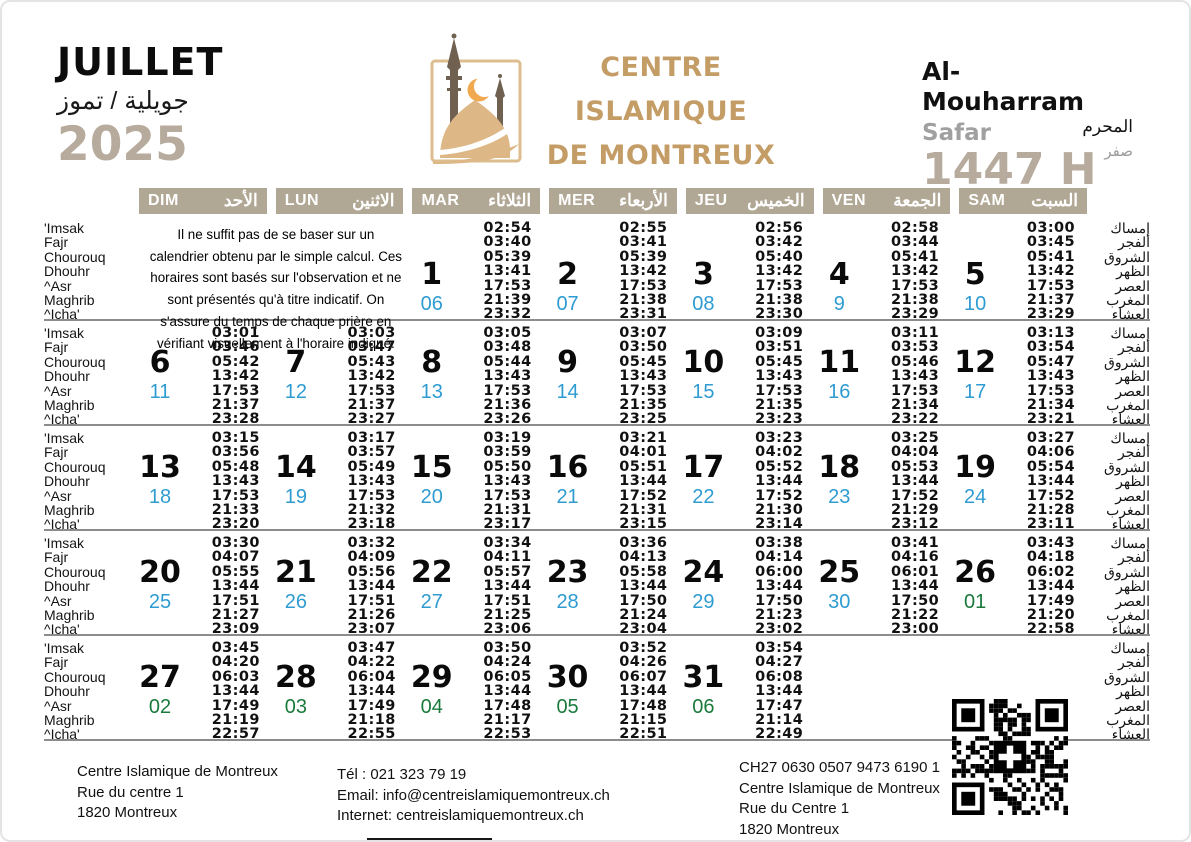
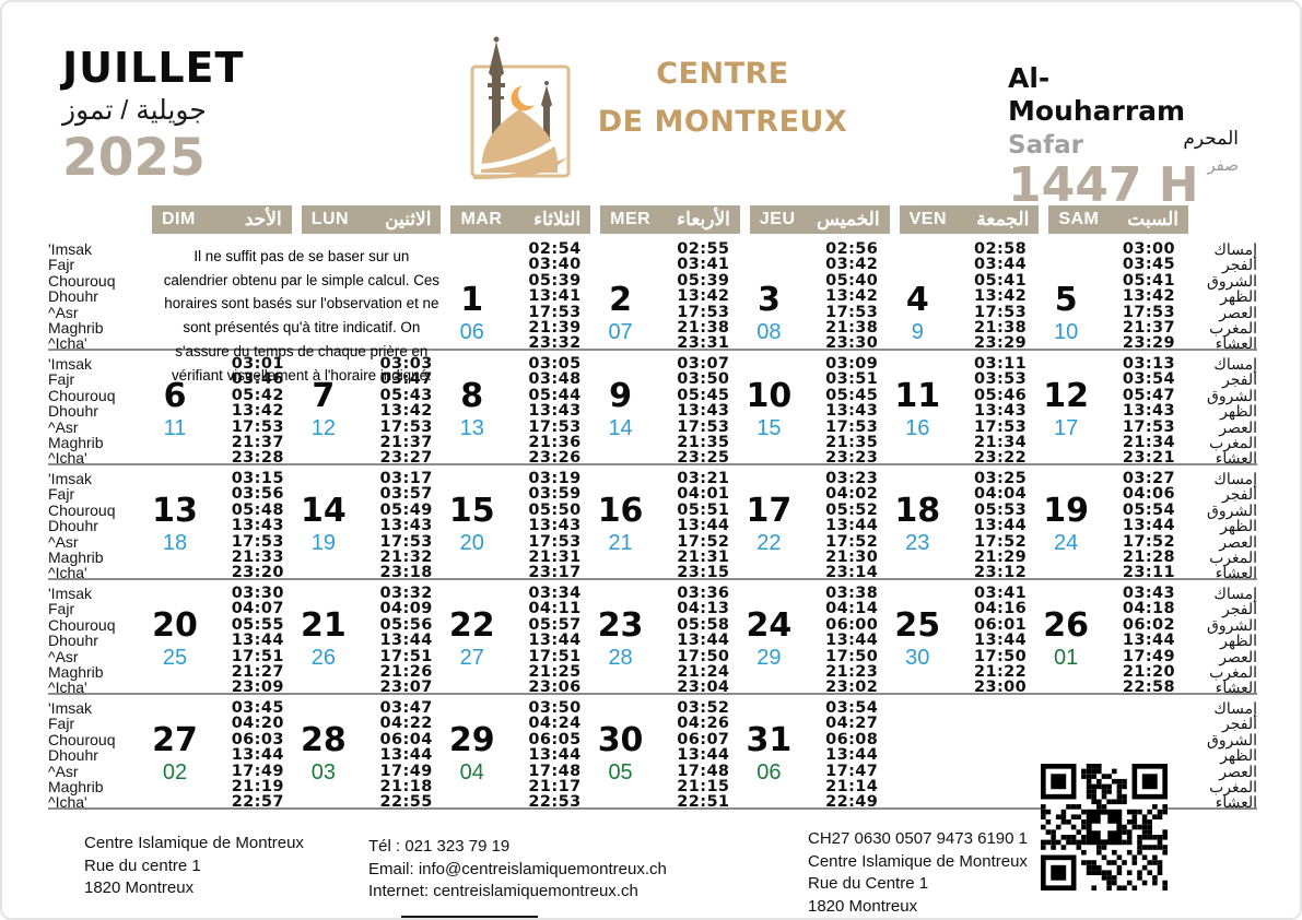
  JUILLET
  جويلية / تموز
  2025
  CENTRE
- ISLAMIQUE
  DE MONTREUX
  Al-Mouharram
  Safar
  1447 H
  المحرم
  صفر
  DIM
  الأحد
  LUN
  الاثنين
  MAR
  الثلاثاء
  MER
  الأربعاء
  JEU
  الخميس
  VEN
  الجمعة
  SAM
  السبت
  'Imsak
  Fajr
  Chourouq
  Dhouhr
  ^Asr
  Maghrib
  ^Icha'
  Il ne suffit pas de se baser sur un calendrier obtenu par le simple calcul. Ces horaires sont basés sur l'observation et ne sont présentés qu'à titre indicatif. On s'assure du temps de chaque prière en vérifiant visuellement à l'horaire indiqué.
  1
  06
  02:54
  03:40
  05:39
  13:41
  17:53
  21:39
  23:32
  2
  07
  02:55
  03:41
  05:39
  13:42
  17:53
  21:38
  23:31
  3
  08
  02:56
  03:42
  05:40
  13:42
  17:53
  21:38
  23:30
  4
  9
  02:58
  03:44
  05:41
  13:42
  17:53
  21:38
  23:29
  5
  10
  03:00
  03:45
  05:41
  13:42
  17:53
  21:37
  23:29
  إمساك
  ألفجر
  الشروق
  الظهر
  العصر
  المغرب
  العشاء
  'Imsak
  Fajr
  Chourouq
  Dhouhr
  ^Asr
  Maghrib
  ^Icha'
  6
  11
  03:01
  03:46
  05:42
  13:42
  17:53
  21:37
  23:28
  7
  12
  03:03
  03:47
  05:43
  13:42
  17:53
  21:37
  23:27
  8
  13
  03:05
  03:48
  05:44
  13:43
  17:53
  21:36
  23:26
  9
  14
  03:07
  03:50
  05:45
  13:43
  17:53
  21:35
  23:25
  10
  15
  03:09
  03:51
  05:45
  13:43
  17:53
  21:35
  23:23
  11
  16
  03:11
  03:53
  05:46
  13:43
  17:53
  21:34
  23:22
  12
  17
  03:13
  03:54
  05:47
  13:43
  17:53
  21:34
  23:21
  إمساك
  ألفجر
  الشروق
  الظهر
  العصر
  المغرب
  العشاء
  'Imsak
  Fajr
  Chourouq
  Dhouhr
  ^Asr
  Maghrib
  ^Icha'
  13
  18
  03:15
  03:56
  05:48
  13:43
  17:53
  21:33
  23:20
  14
  19
  03:17
  03:57
  05:49
  13:43
  17:53
  21:32
  23:18
  15
  20
  03:19
  03:59
  05:50
  13:43
  17:53
  21:31
  23:17
  16
  21
  03:21
  04:01
  05:51
  13:44
  17:52
  21:31
  23:15
  17
  22
  03:23
  04:02
  05:52
  13:44
  17:52
  21:30
  23:14
  18
  23
  03:25
  04:04
  05:53
  13:44
  17:52
  21:29
  23:12
  19
  24
  03:27
  04:06
  05:54
  13:44
  17:52
  21:28
  23:11
  إمساك
  ألفجر
  الشروق
  الظهر
  العصر
  المغرب
  العشاء
  'Imsak
  Fajr
  Chourouq
  Dhouhr
  ^Asr
  Maghrib
  ^Icha'
  20
  25
  03:30
  04:07
  05:55
  13:44
  17:51
  21:27
  23:09
  21
  26
  03:32
  04:09
  05:56
  13:44
  17:51
  21:26
  23:07
  22
  27
  03:34
  04:11
  05:57
  13:44
  17:51
  21:25
  23:06
  23
  28
  03:36
  04:13
  05:58
  13:44
  17:50
  21:24
  23:04
  24
  29
  03:38
  04:14
  06:00
  13:44
  17:50
  21:23
  23:02
  25
  30
  03:41
  04:16
  06:01
  13:44
  17:50
  21:22
  23:00
  26
  01
  03:43
  04:18
  06:02
  13:44
  17:49
  21:20
  22:58
  إمساك
  ألفجر
  الشروق
  الظهر
  العصر
  المغرب
  العشاء
  'Imsak
  Fajr
  Chourouq
  Dhouhr
  ^Asr
  Maghrib
  ^Icha'
  27
  02
  03:45
  04:20
  06:03
  13:44
  17:49
  21:19
  22:57
  28
  03
  03:47
  04:22
  06:04
  13:44
  17:49
  21:18
  22:55
  29
  04
  03:50
  04:24
  06:05
  13:44
  17:48
  21:17
  22:53
  30
  05
  03:52
  04:26
  06:07
  13:44
  17:48
  21:15
  22:51
  31
  06
  03:54
  04:27
  06:08
  13:44
  17:47
  21:14
  22:49
  إمساك
  ألفجر
  الشروق
  الظهر
  العصر
  المغرب
  العشاء
  Centre Islamique de Montreux
  Rue du centre 1
  1820 Montreux
  Tél : 021 323 79 19
  Email: info@centreislamiquemontreux.ch
  Internet: centreislamiquemontreux.ch
  CH27 0630 0507 9473 6190 1
  Centre Islamique de Montreux
  Rue du Centre 1
  1820 Montreux
